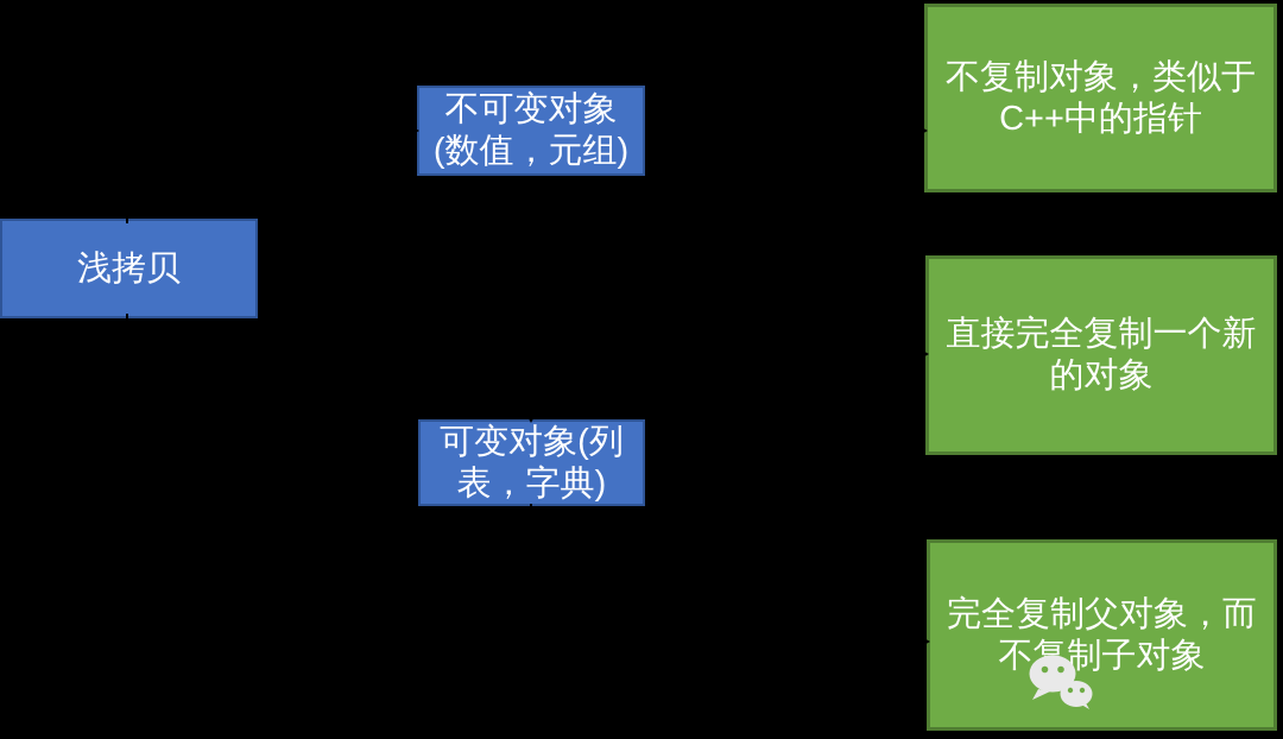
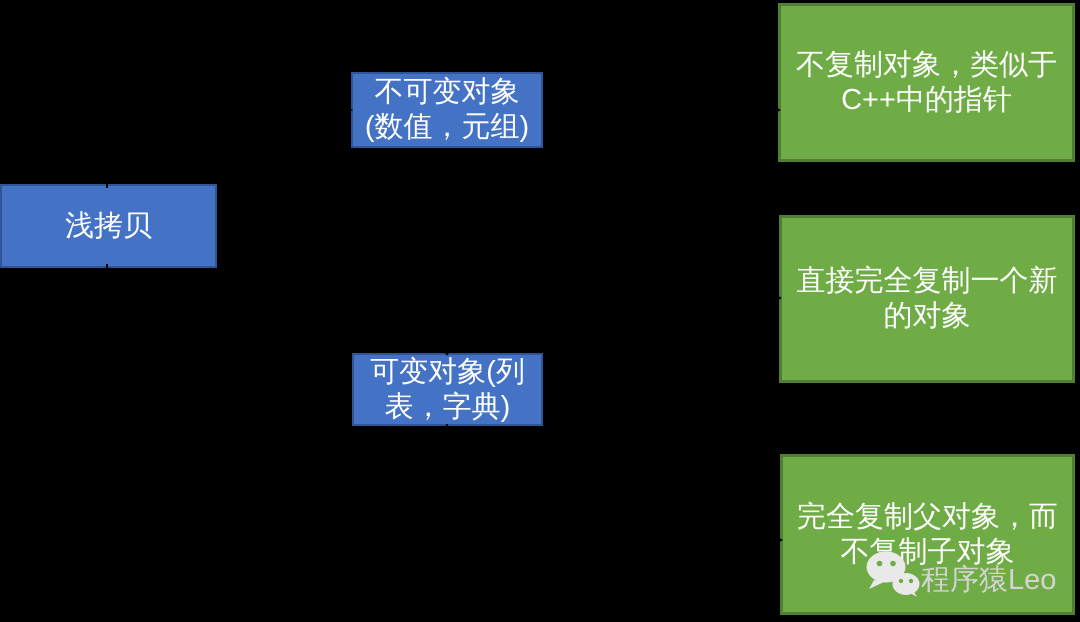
  浅拷贝
  不可变对象
  (数值，元组)
  可变对象(列
  表，字典)
  不复制对象，类似于
  C++中的指针
  直接完全复制一个新
  的对象
  完全复制父对象，而
  不复制子对象
+ 程序猿Leo
